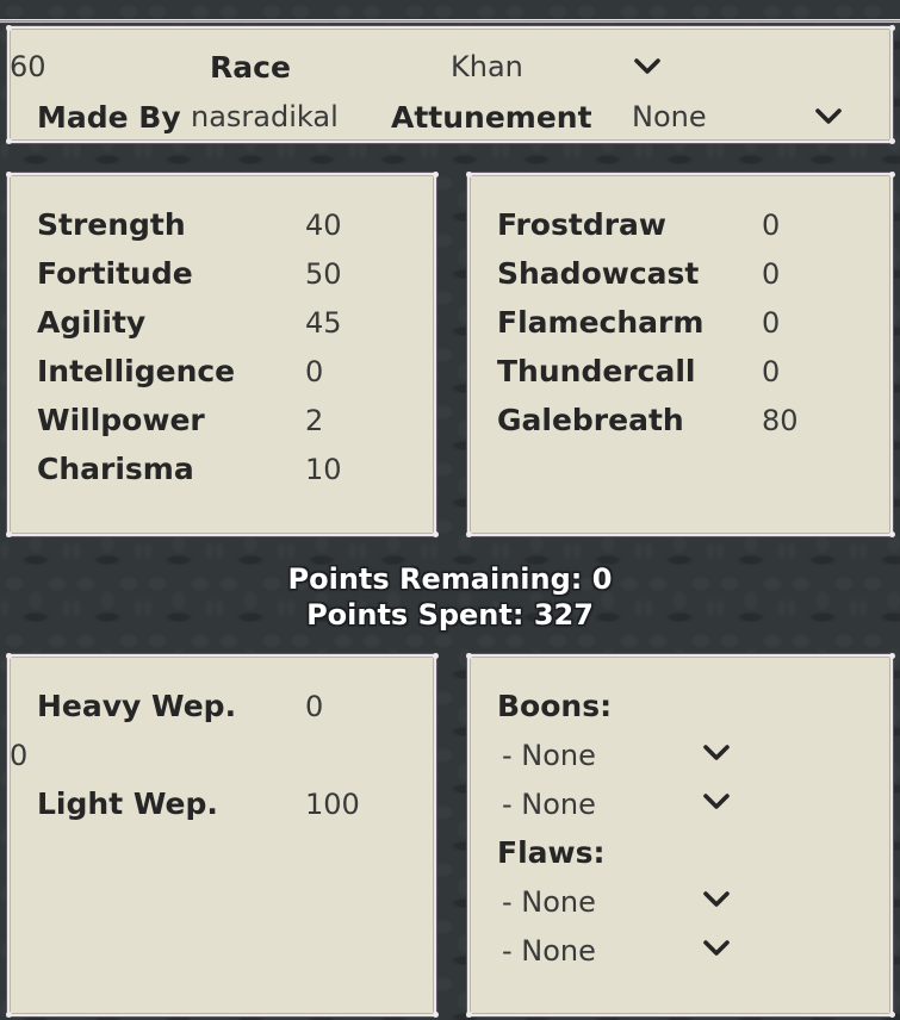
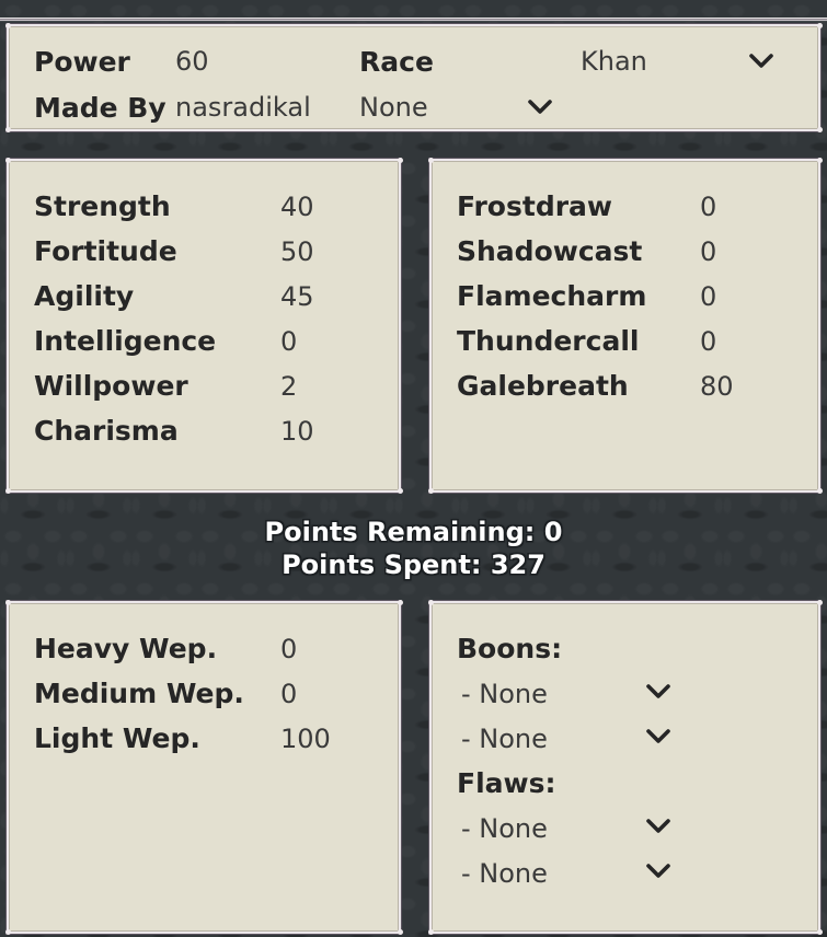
+ Power
  60
  Race
  Khan
  Made By
  nasradikal
- Attunement
  None
  Strength
  40
  Fortitude
  50
  Agility
  45
  Intelligence
  0
  Willpower
  2
  Charisma
  10
  Frostdraw
  0
  Shadowcast
  0
  Flamecharm
  0
  Thundercall
  0
  Galebreath
  80
  Points Remaining: 0
  Points Spent: 327
  Heavy Wep.
  0
+ Medium Wep.
  0
  Light Wep.
  100
  Boons:
  - None
  - None
  Flaws:
  - None
  - None
